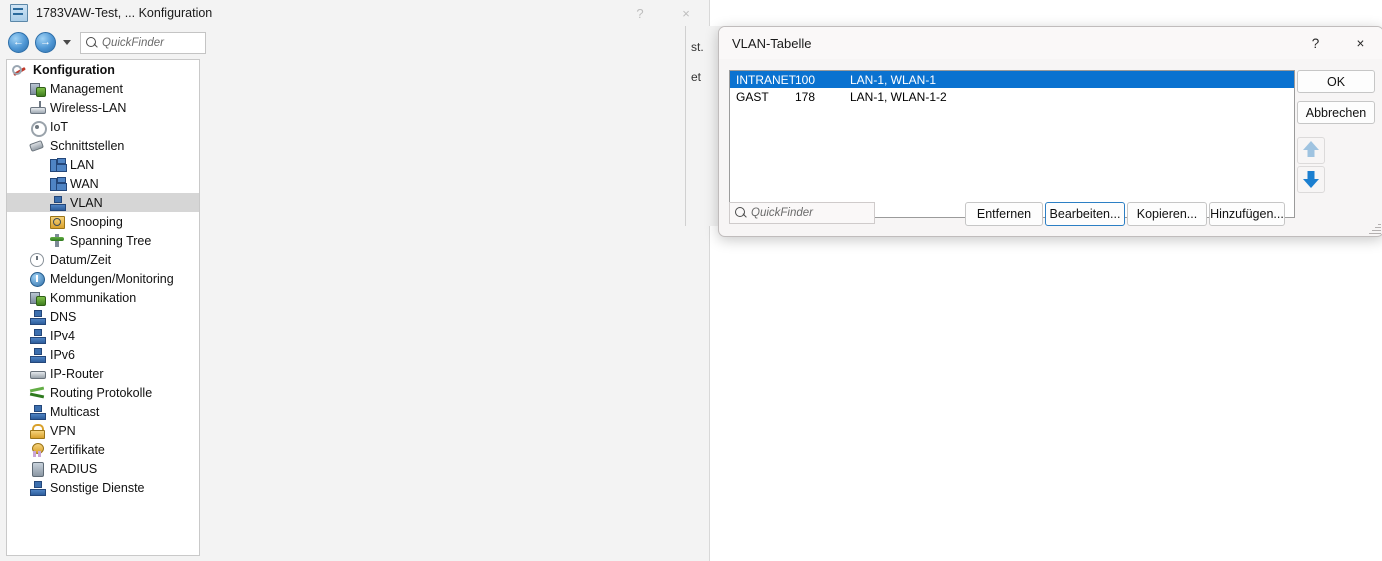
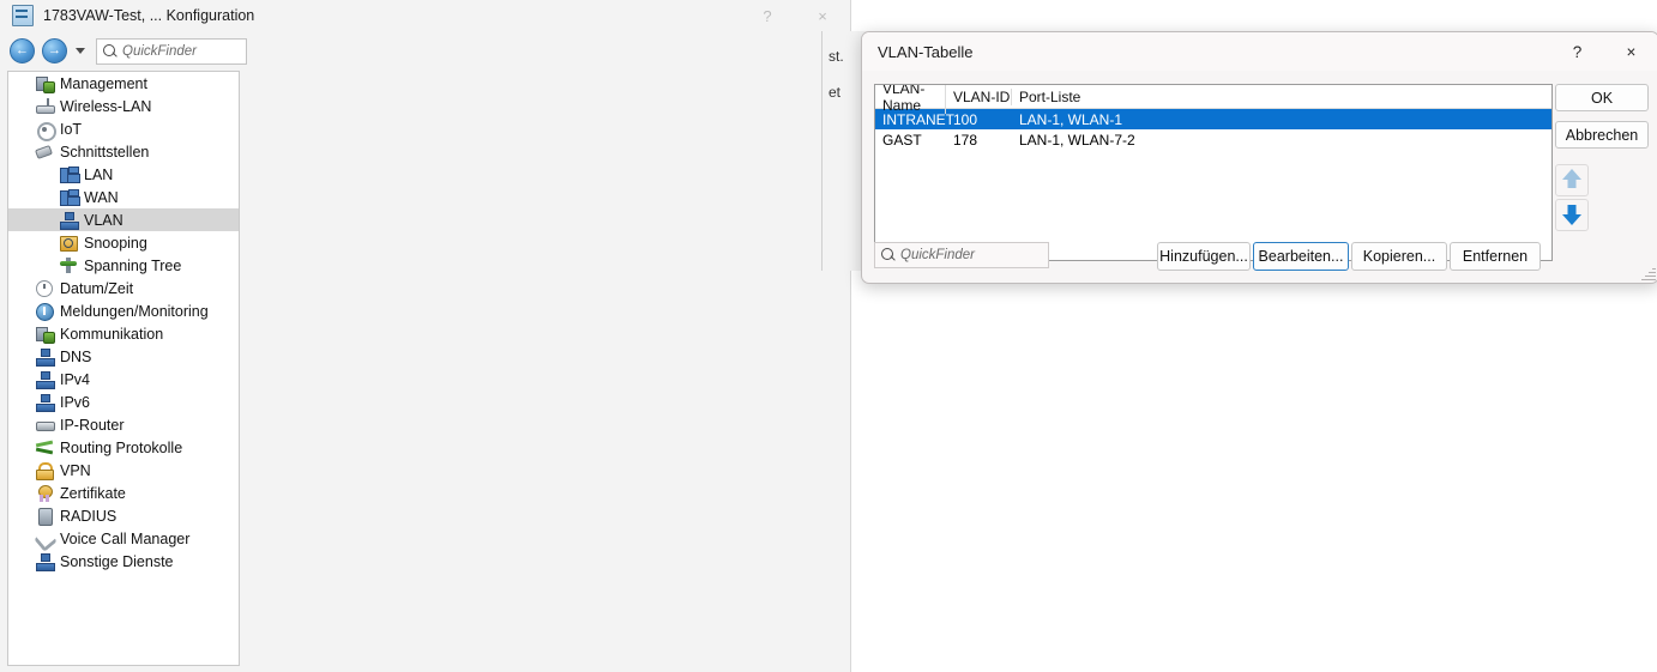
  1783VAW-Test, ... Konfiguration
  ?
  ×
  ←
  →
  QuickFinder
- Konfiguration
  Management
  Wireless-LAN
  IoT
  Schnittstellen
  LAN
  WAN
  VLAN
  Snooping
  Spanning Tree
  Datum/Zeit
  Meldungen/Monitoring
  Kommunikation
  DNS
  IPv4
  IPv6
  IP-Router
  Routing Protokolle
- Multicast
  VPN
  Zertifikate
  RADIUS
+ Voice Call Manager
  Sonstige Dienste
  st.
  et
  VLAN-Tabelle
  ?
  ×
+ VLAN-Name
+ VLAN-ID
+ Port-Liste
  INTRANET
  100
  LAN-1, WLAN-1
  GAST
  178
- LAN-1, WLAN-1-2
+ LAN-1, WLAN-7-2
  OK
  Abbrechen
  QuickFinder
- Entfernen
+ Hinzufügen...
  Bearbeiten...
  Kopieren...
- Hinzufügen...
+ Entfernen
